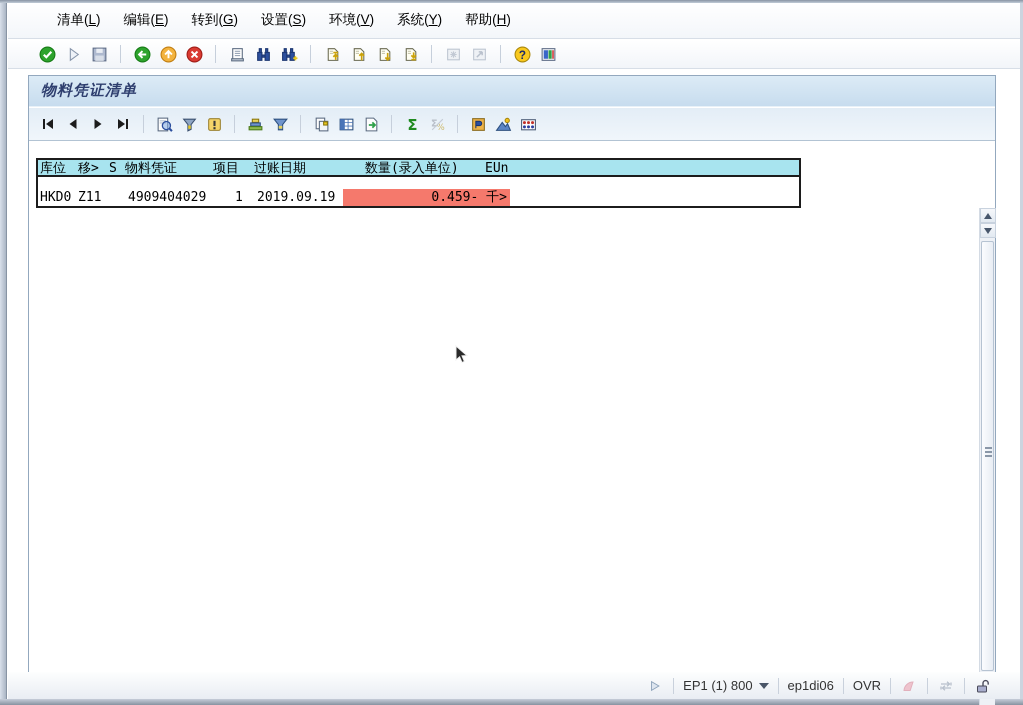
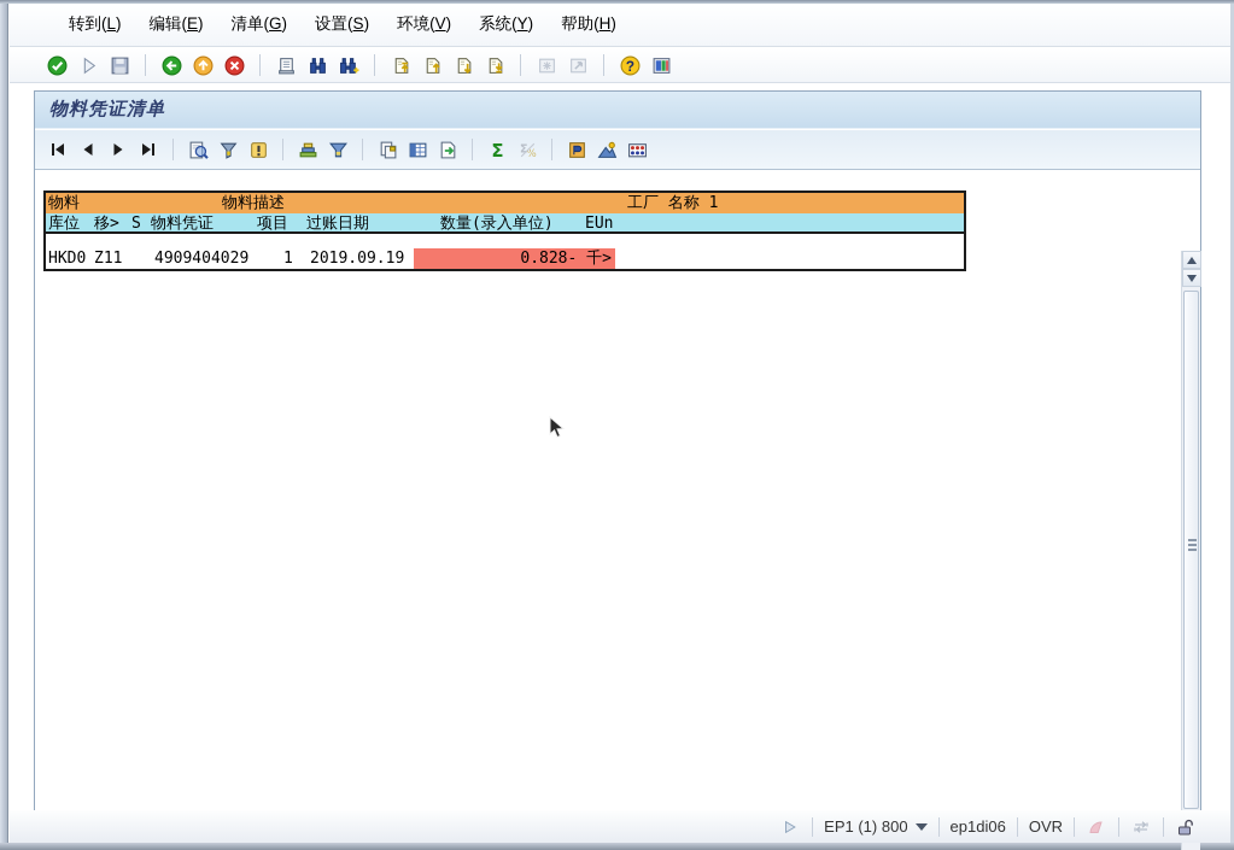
- 清单(L)
+ 转到(L)
  编辑(E)
- 转到(G)
+ 清单(G)
  设置(S)
  环境(V)
  系统(Y)
  帮助(H)
  ?
  物料凭证清单
  Σ
  Σ
  %
+ 物料
+ 物料描述
+ 工厂 名称 1
  库位
  移>
  S
  物料凭证
  项目
  过账日期
  数量(录入单位)
  EUn
  HKD0
  Z11
  4909404029
  1
  2019.09.19
- 0.459- 千>
+ 0.828- 千>
  EP1 (1) 800
  ep1di06
  OVR
